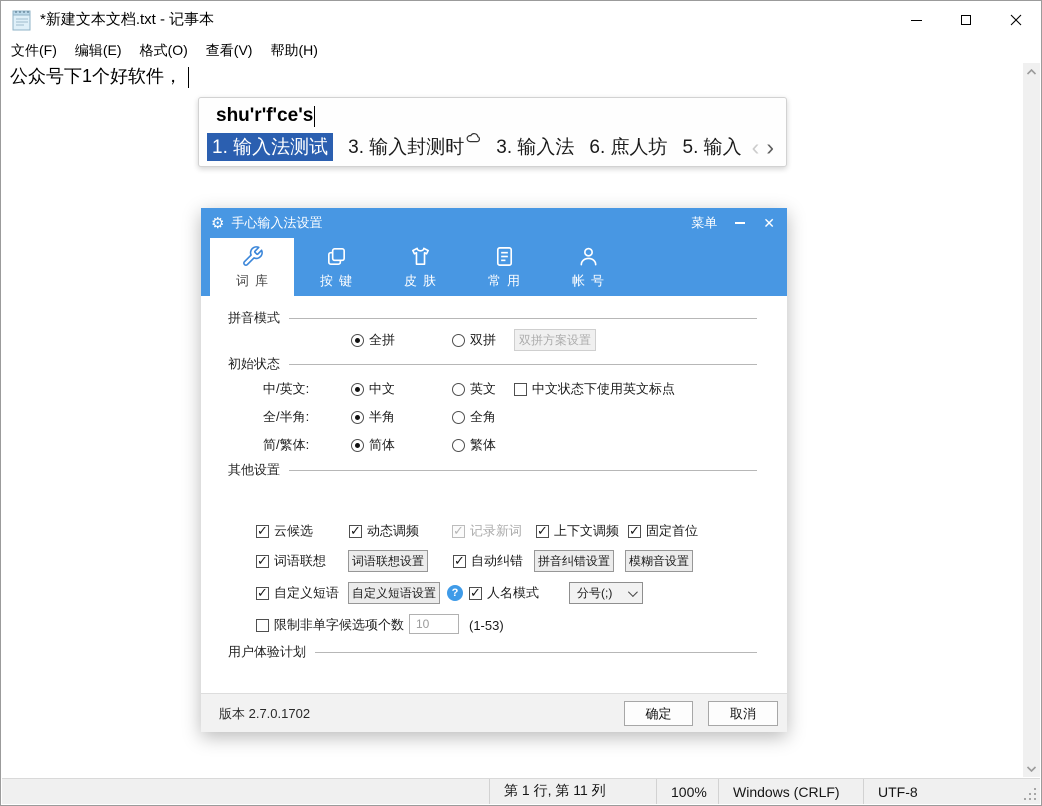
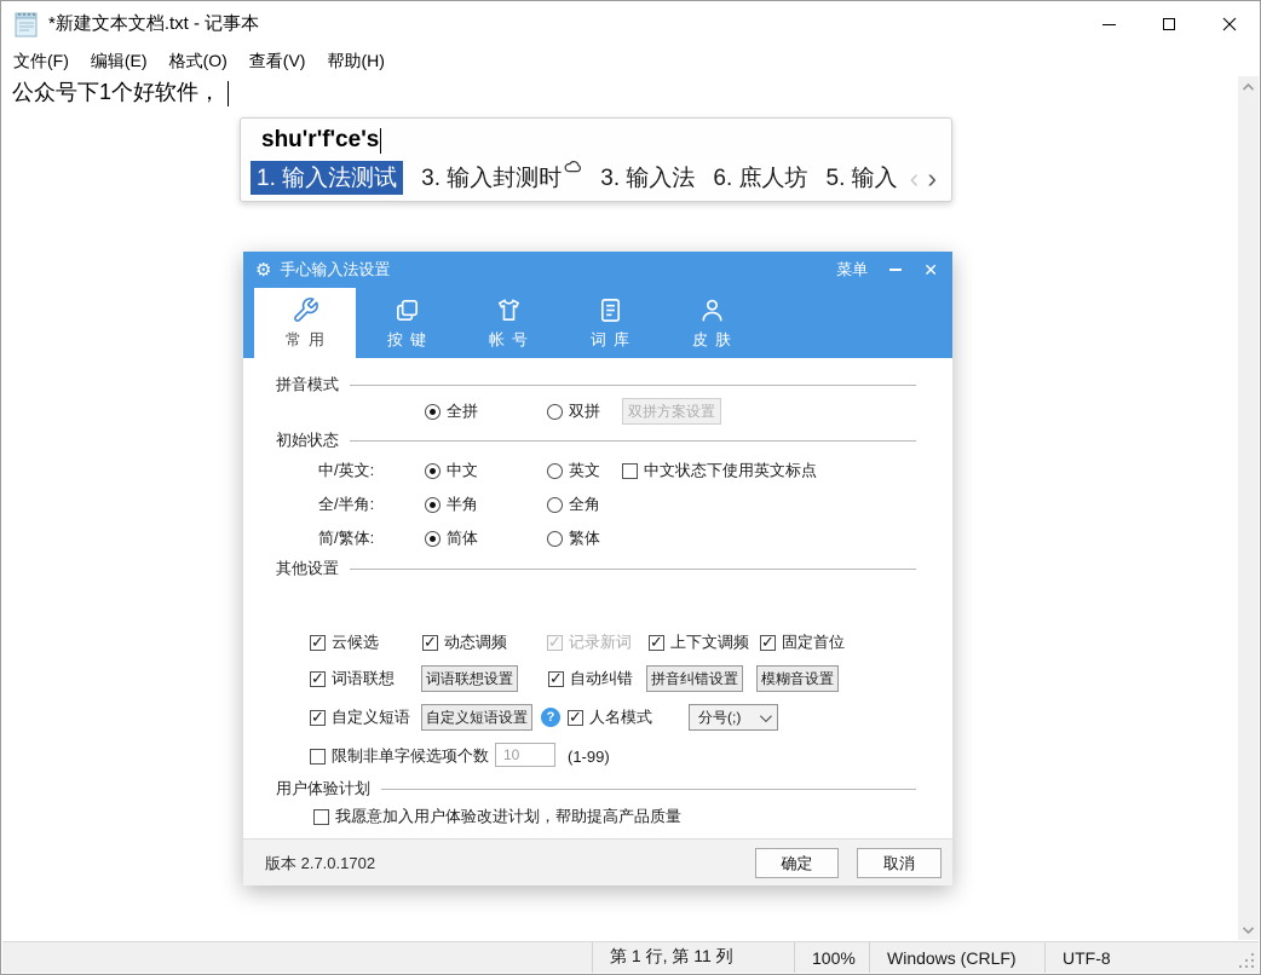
  *新建文本文档.txt - 记事本
  文件(F)
  编辑(E)
  格式(O)
  查看(V)
  帮助(H)
  公众号下1个好软件，
  shu'r'f'ce's
  1. 输入法测试
  3. 输入封测时
  3. 输入法
  6. 庶人坊
  5. 输入
  ‹
  ›
  ⚙
  手心输入法设置
  菜单
  ✕
- 词库
+ 常用
  按键
- 皮肤
+ 帐号
- 常用
+ 词库
- 帐号
+ 皮肤
  拼音模式
  全拼
  双拼
  双拼方案设置
  初始状态
  中/英文:
  中文
  英文
  中文状态下使用英文标点
  全/半角:
  半角
  全角
  简/繁体:
  简体
  繁体
  其他设置
  云候选
  动态调频
  记录新词
  上下文调频
  固定首位
  词语联想
  词语联想设置
  自动纠错
  拼音纠错设置
  模糊音设置
  自定义短语
  自定义短语设置
  ?
  人名模式
  分号(;)
  限制非单字候选项个数
  10
- (1-53)
+ (1-99)
  用户体验计划
+ 我愿意加入用户体验改进计划，帮助提高产品质量
  版本 2.7.0.1702
  确定
  取消
  第 1 行, 第 11 列
  100%
  Windows (CRLF)
  UTF-8
